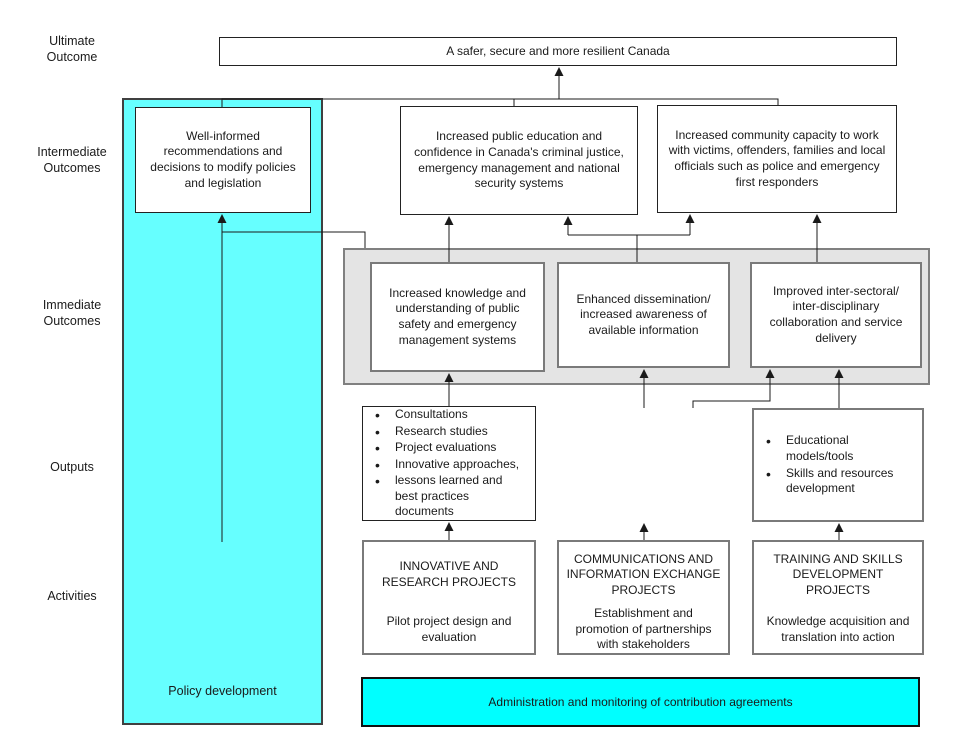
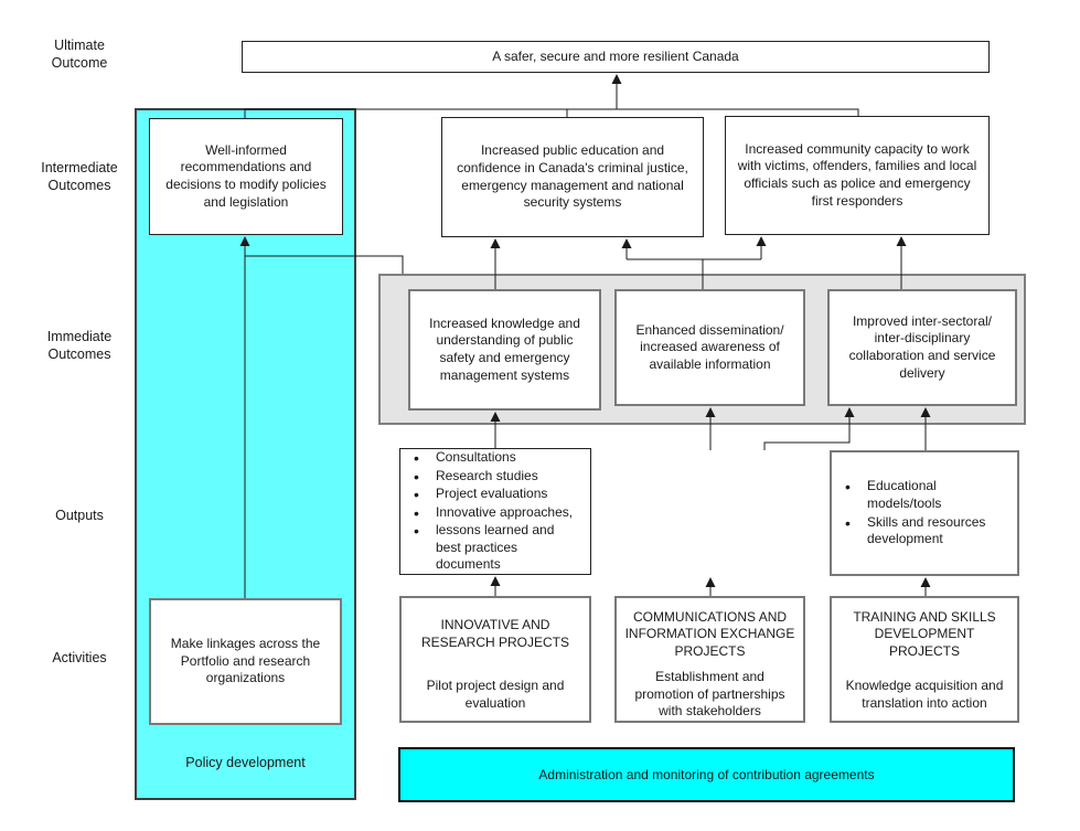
  Ultimate
  Outcome
  Intermediate
  Outcomes
  Immediate
  Outcomes
  Outputs
  Activities
  A safer, secure and more resilient Canada
  Well-informed recommendations and decisions to modify policies and legislation
  Increased public education and confidence in Canada's criminal justice, emergency management and national security systems
  Increased community capacity to work with victims, offenders, families and local officials such as police and emergency first responders
  Increased knowledge and understanding of public safety and emergency management systems
  Enhanced dissemination/ increased awareness of available information
  Improved inter-sectoral/ inter-disciplinary collaboration and service delivery
  Consultations
  Research studies
  Project evaluations
  Innovative approaches,
  lessons learned and best practices documents
  Educational models/tools
  Skills and resources development
  INNOVATIVE AND RESEARCH PROJECTS
  Pilot project design and evaluation
  COMMUNICATIONS AND INFORMATION EXCHANGE PROJECTS
  Establishment and promotion of partnerships with stakeholders
  TRAINING AND SKILLS DEVELOPMENT PROJECTS
  Knowledge acquisition and translation into action
+ Make linkages across the Portfolio and research organizations
  Policy development
  Administration and monitoring of contribution agreements
